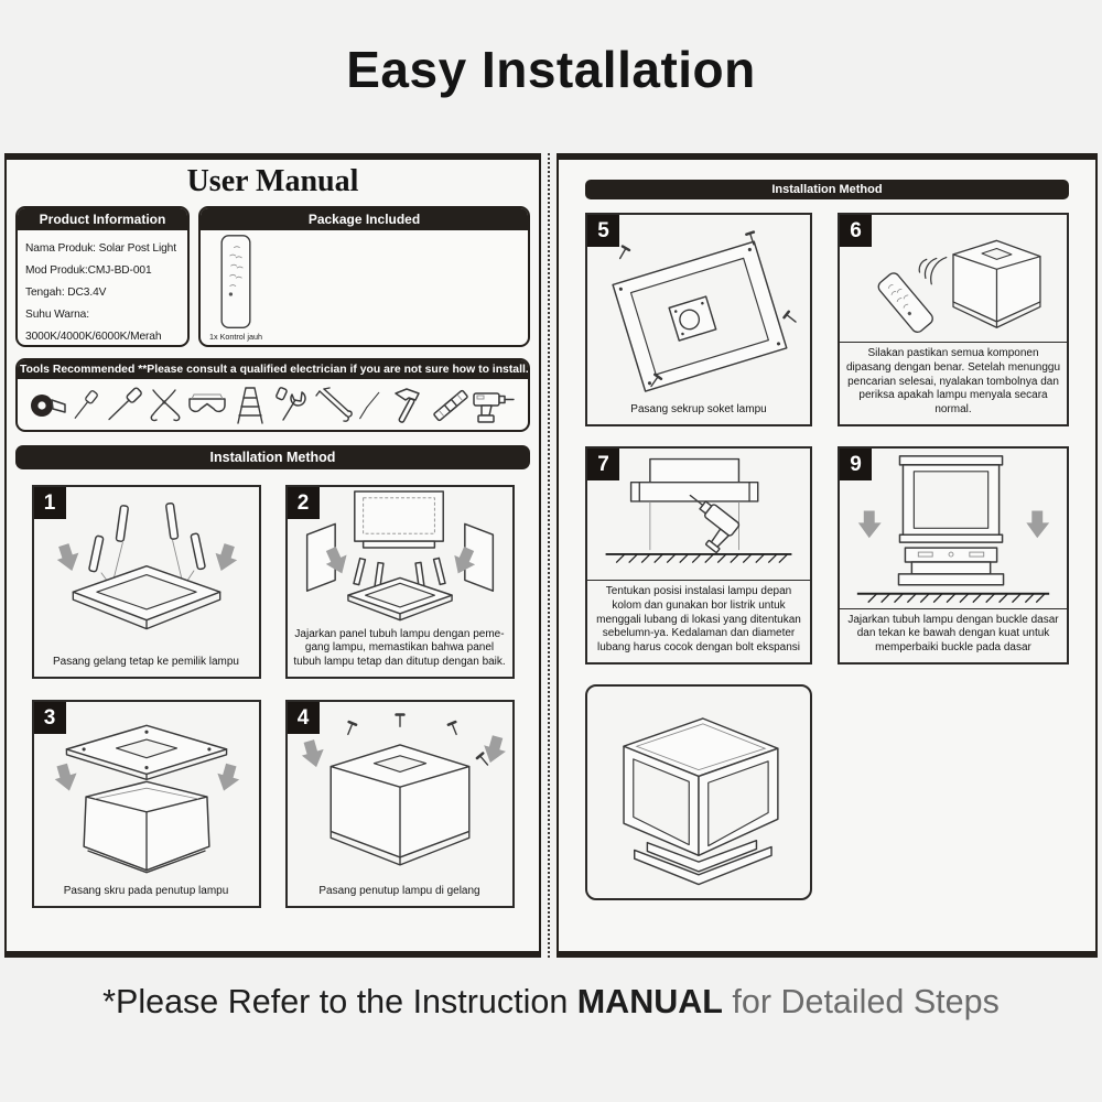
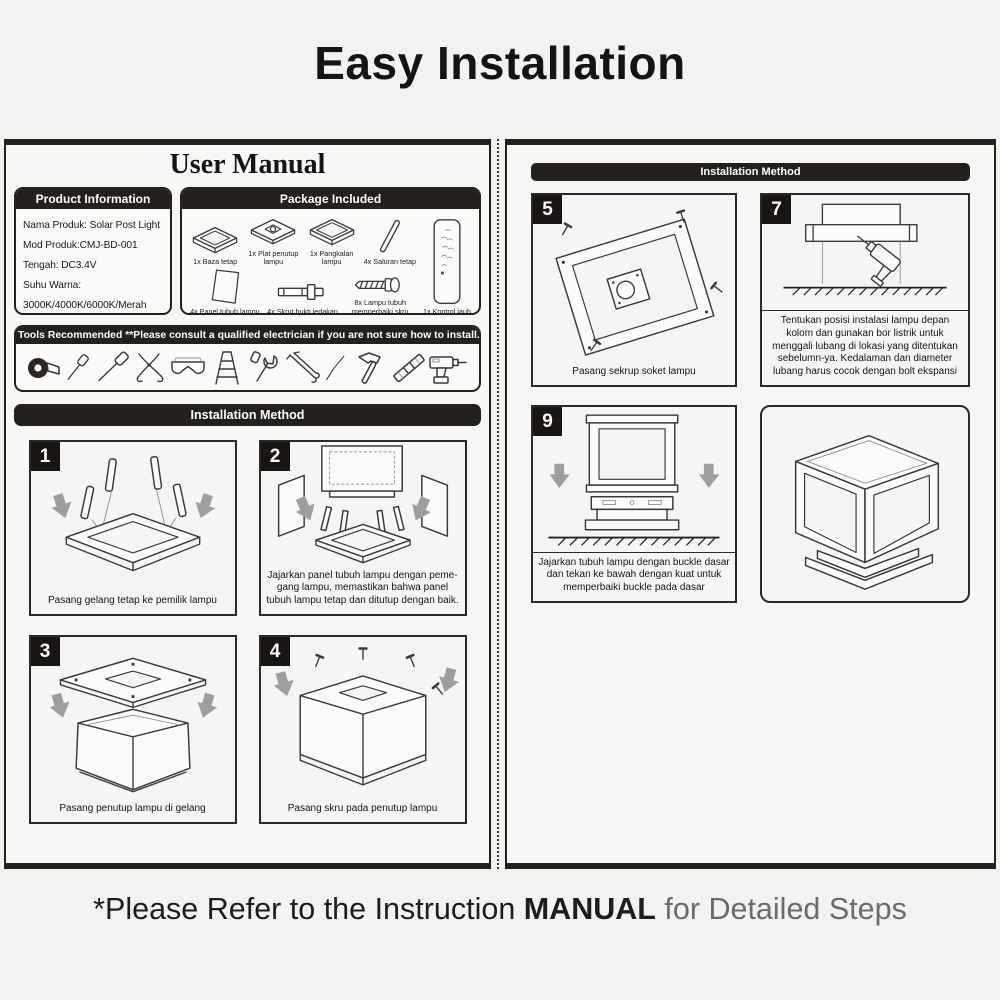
  Easy Installation
  User Manual
  Product Information
  Nama Produk: Solar Post Light
  Mod Produk:CMJ-BD-001
  Tengah: DC3.4V
  Suhu Warna:
  3000K/4000K/6000K/Merah
  Package Included
+ 1x Baza tetap
+ 1x Plat penutup lampu
+ 1x Pangkalan lampu
+ 4x Saluran tetap
+ 4x Panel tubuh lampu
+ 4x Skrut bukti ledakan
+ 8x Lampu tubuh memperbaiki skru
  1x Kontrol jauh
  Tools Recommended **Please consult a qualified electrician if you are not sure how to install.
  Installation Method
  1
  Pasang gelang tetap ke pemilik lampu
  2
  Jajarkan panel tubuh lampu dengan peme-gang lampu, memastikan bahwa panel tubuh lampu tetap dan ditutup dengan baik.
  3
- Pasang skru pada penutup lampu
+ Pasang penutup lampu di gelang
  4
- Pasang penutup lampu di gelang
+ Pasang skru pada penutup lampu
  Installation Method
  5
  Pasang sekrup soket lampu
- 6
- Silakan pastikan semua komponen dipasang dengan benar. Setelah menunggu pencarian selesai, nyalakan tombolnya dan periksa apakah lampu menyala secara normal.
  7
  Tentukan posisi instalasi lampu depan kolom dan gunakan bor listrik untuk menggali lubang di lokasi yang ditentukan sebelumn-ya. Kedalaman dan diameter lubang harus cocok dengan bolt ekspansi
  9
  Jajarkan tubuh lampu dengan buckle dasar dan tekan ke bawah dengan kuat untuk memperbaiki buckle pada dasar
  *Please Refer to the Instruction MANUAL for Detailed Steps
